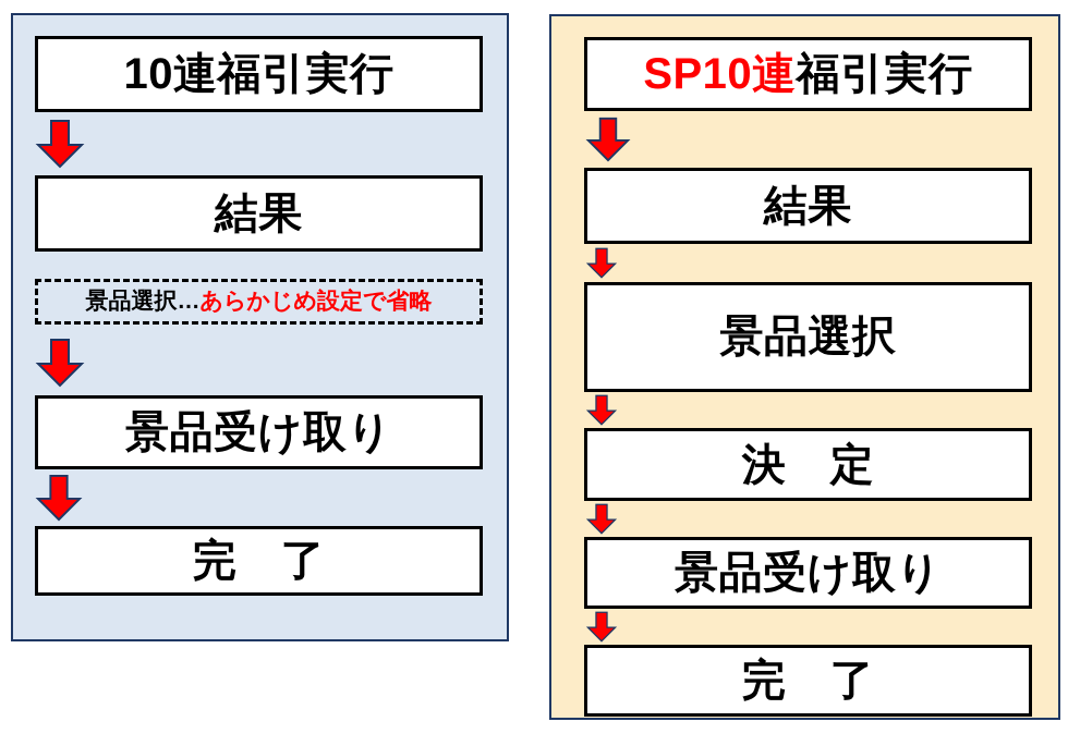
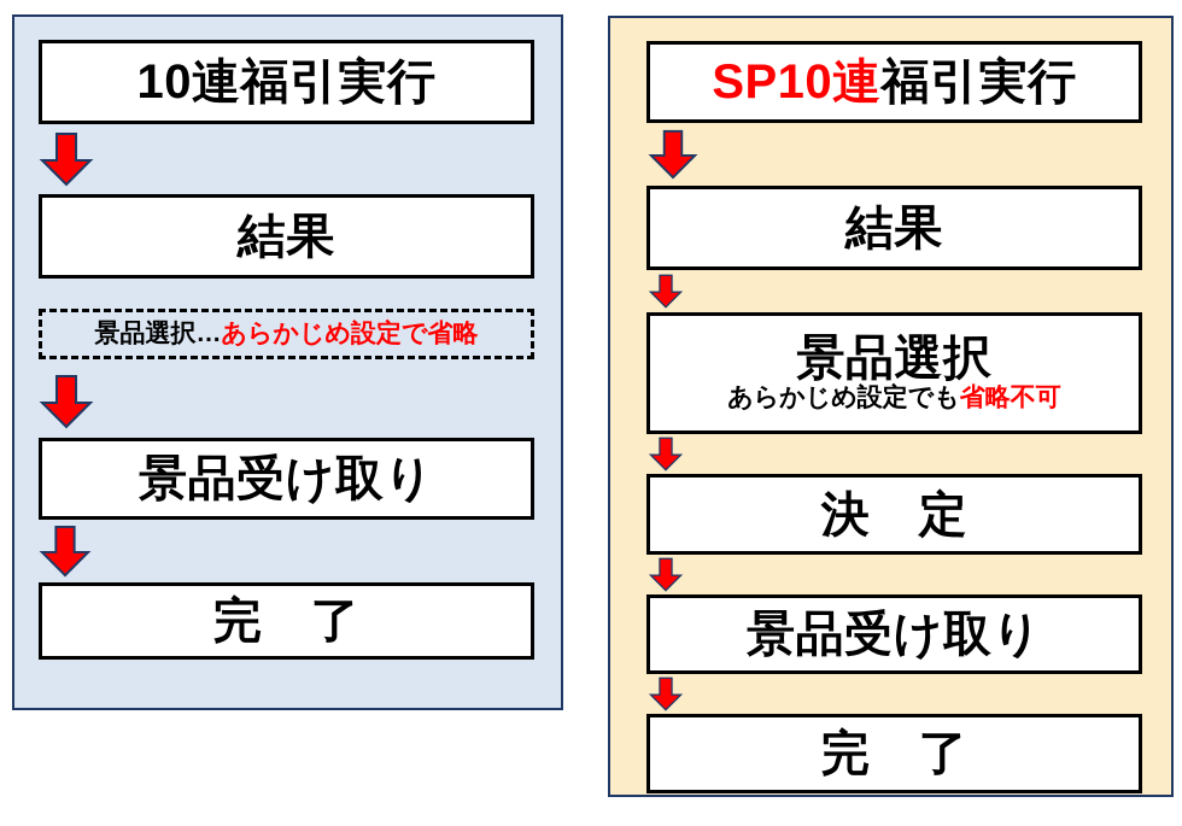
  10連福引実行
  結果
  景品選択…あらかじめ設定で省略
  景品受け取り
  完 了
  SP10連福引実行
  結果
  景品選択
+ あらかじめ設定でも省略不可
  決 定
  景品受け取り
  完 了
